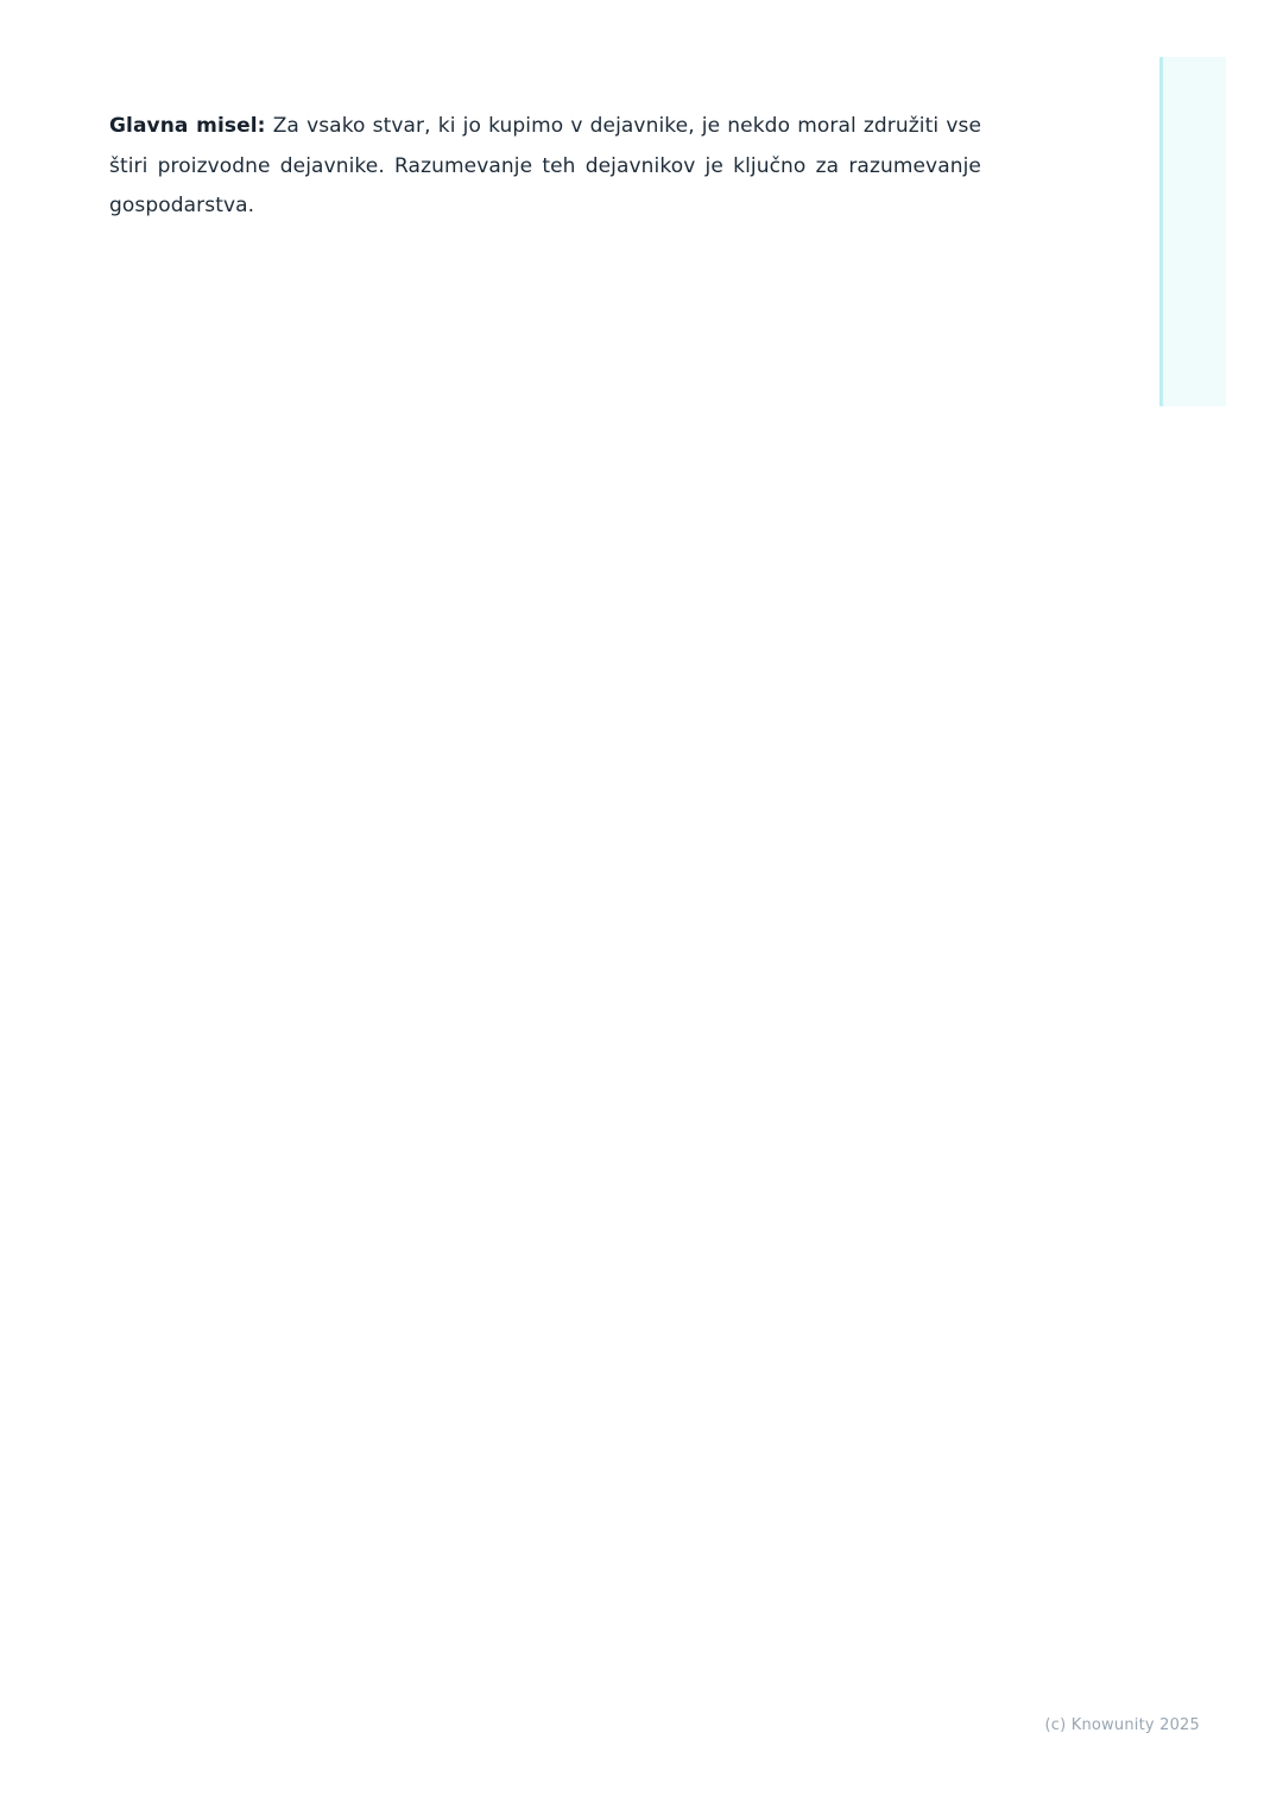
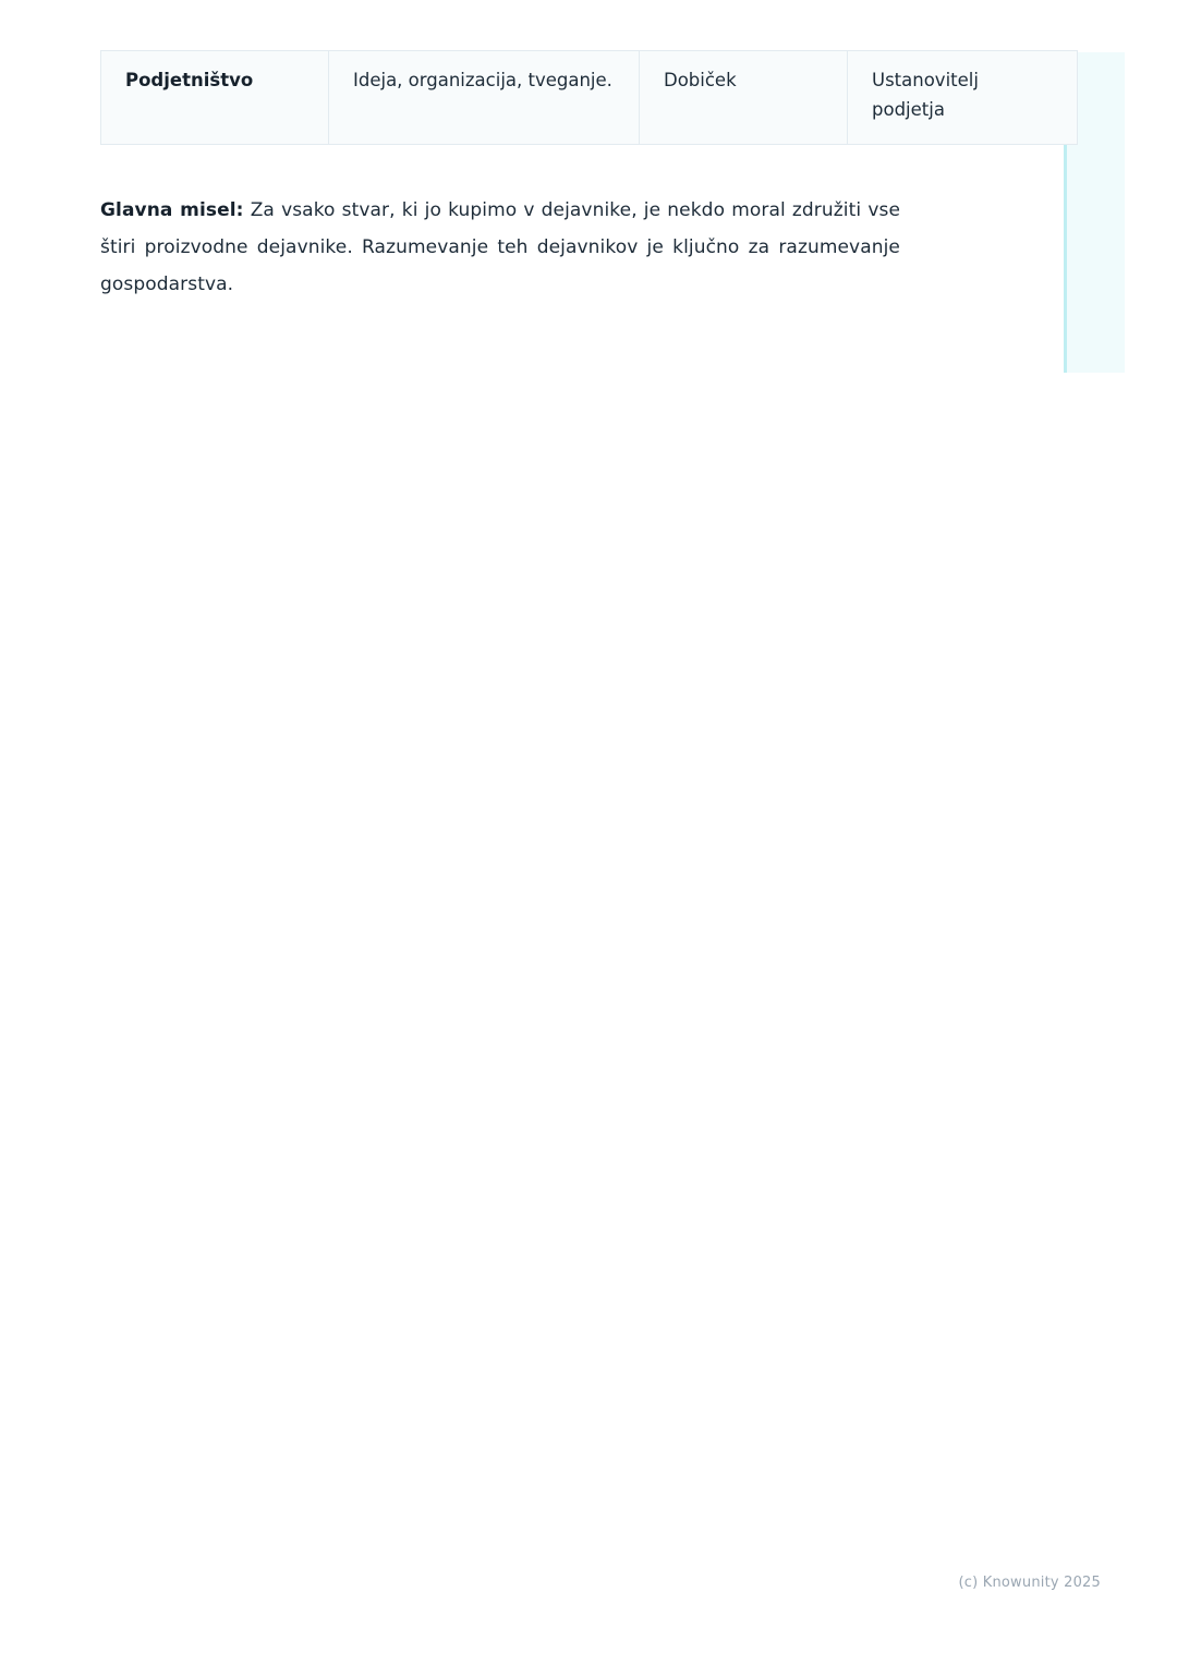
+ Podjetništvo	Ideja, organizacija, tveganje.	Dobiček	Ustanovitelj podjetja
  Glavna misel: Za vsako stvar, ki jo kupimo v dejavnike, je nekdo moral združiti vse štiri proizvodne dejavnike. Razumevanje teh dejavnikov je ključno za razumevanje gospodarstva.
  (c) Knowunity 2025
